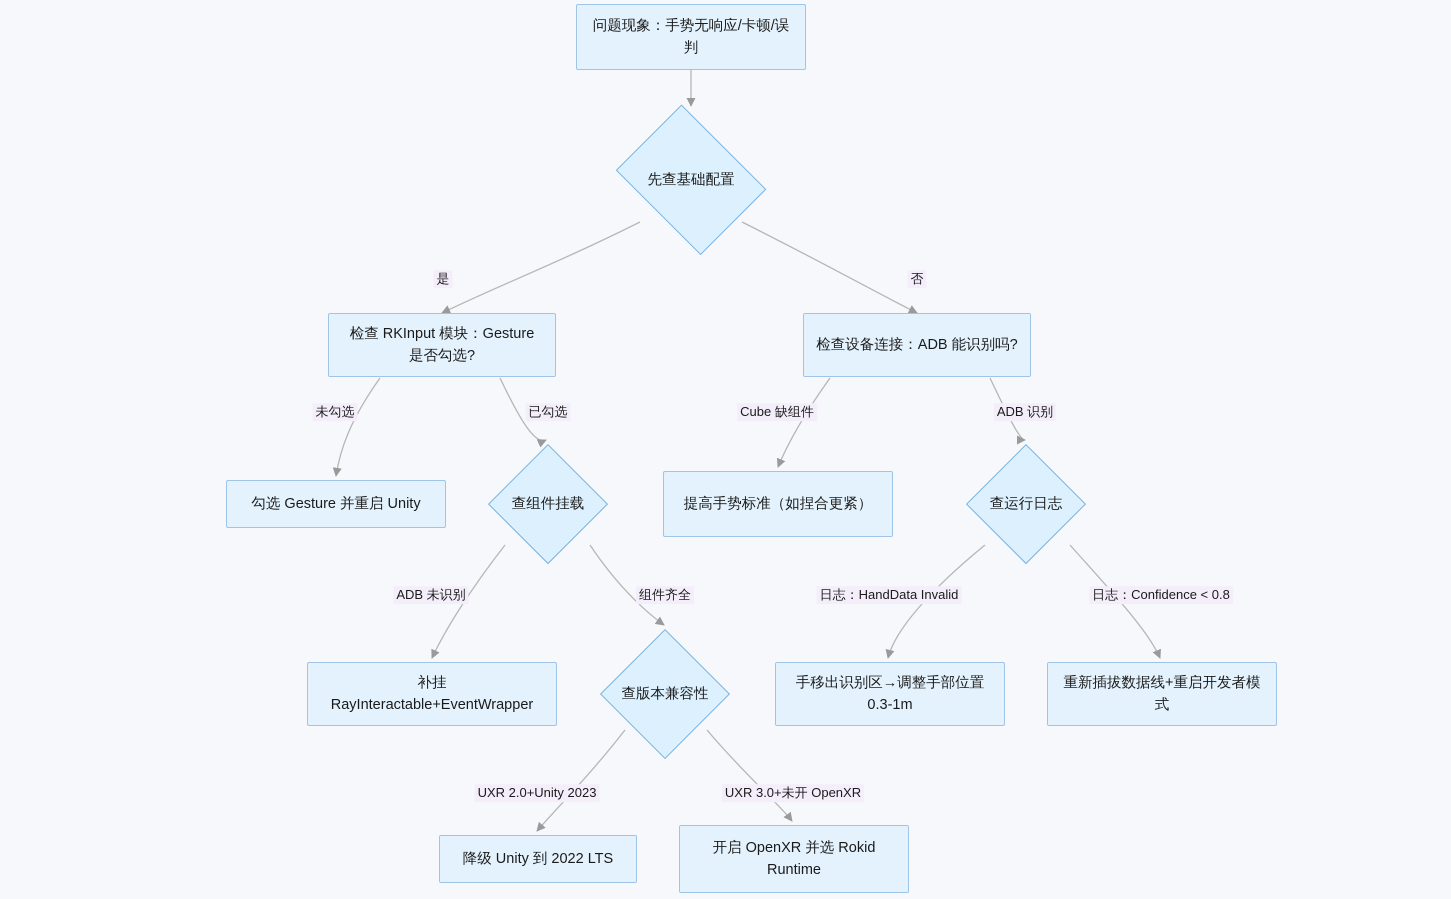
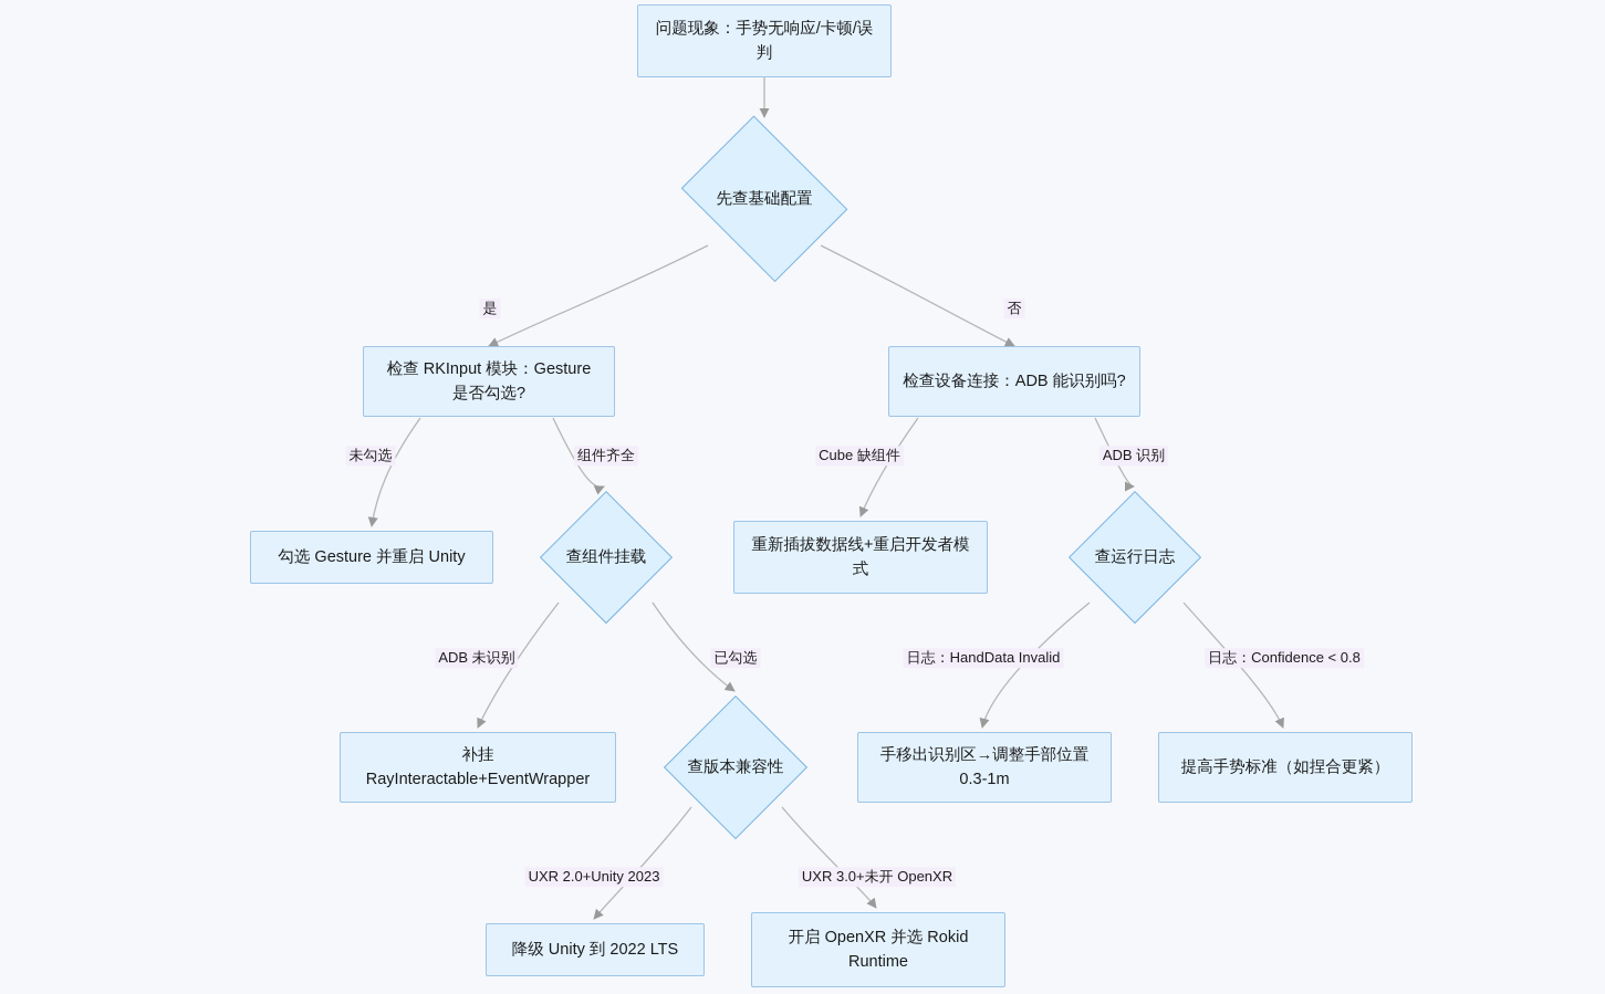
  问题现象：手势无响应/卡顿/误判
  先查基础配置
  检查 RKInput 模块：Gesture 是否勾选?
  检查设备连接：ADB 能识别吗?
  勾选 Gesture 并重启 Unity
  查组件挂载
- 提高手势标准（如捏合更紧）
+ 重新插拔数据线+重启开发者模式
  查运行日志
  补挂 RayInteractable+EventWrapper
  查版本兼容性
  手移出识别区→调整手部位置 0.3-1m
- 重新插拔数据线+重启开发者模式
+ 提高手势标准（如捏合更紧）
  降级 Unity 到 2022 LTS
  开启 OpenXR 并选 Rokid Runtime
  是
  否
  未勾选
- 已勾选
+ 组件齐全
  Cube 缺组件
  ADB 识别
  ADB 未识别
- 组件齐全
+ 已勾选
  日志：HandData Invalid
  日志：Confidence < 0.8
  UXR 2.0+Unity 2023
  UXR 3.0+未开 OpenXR
